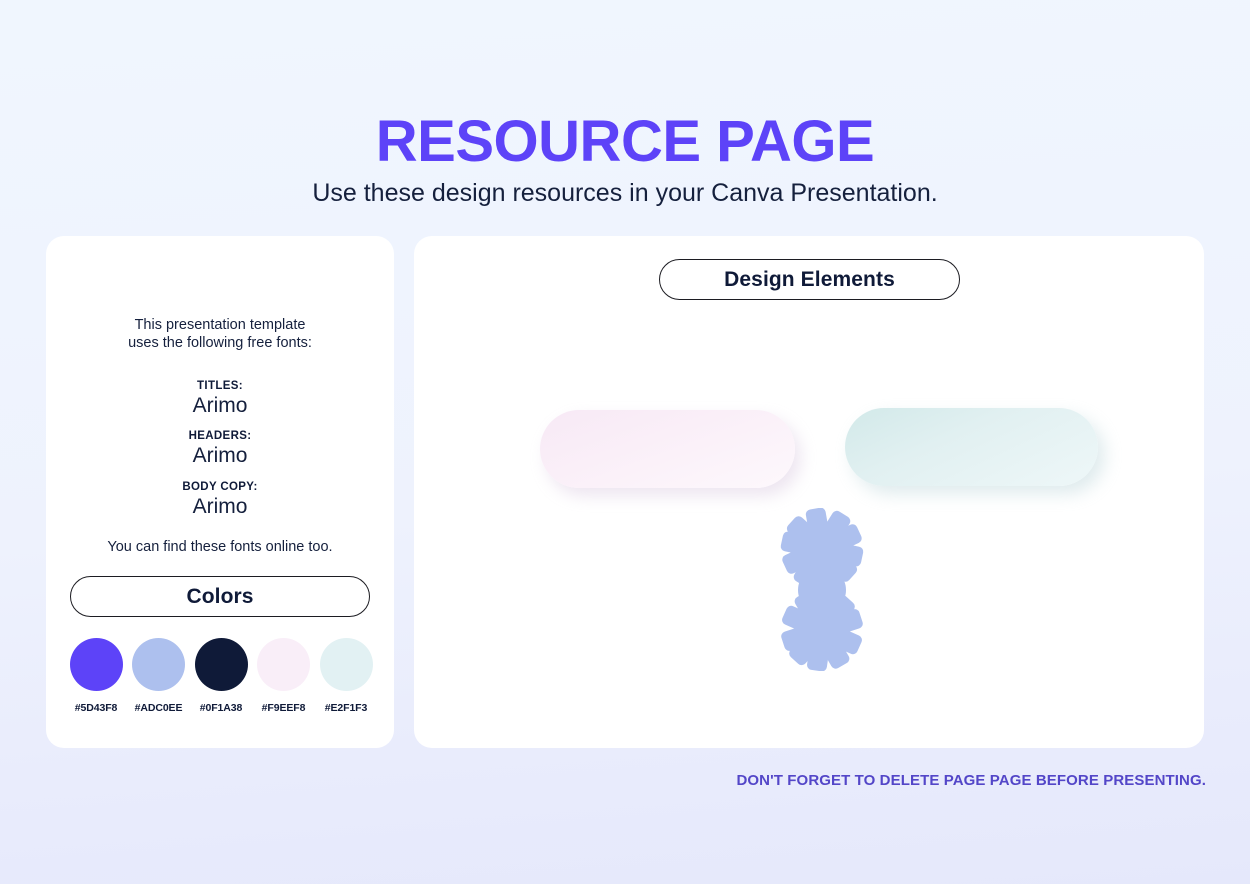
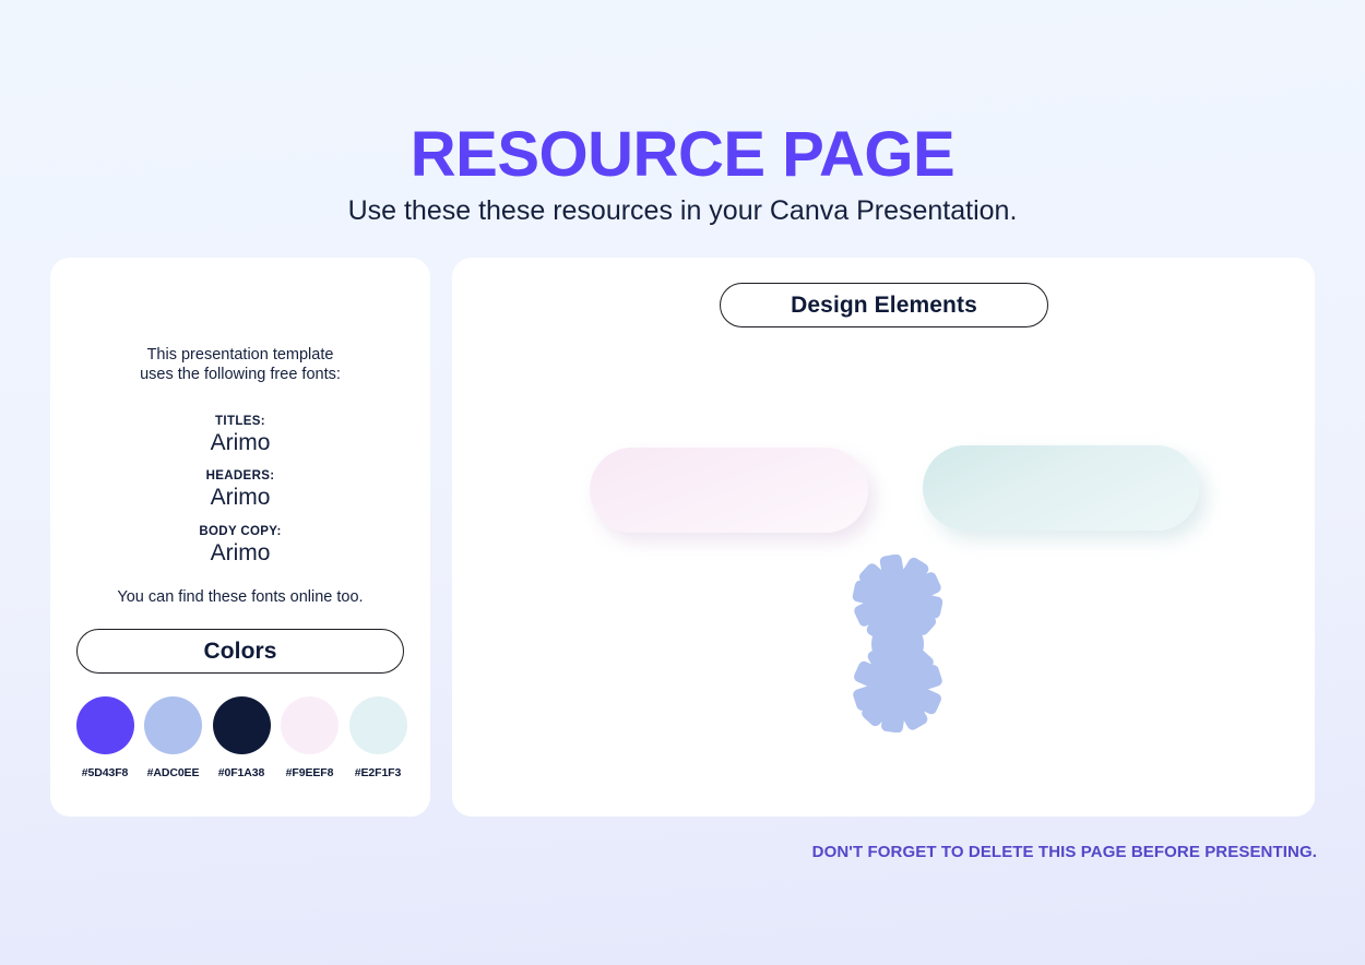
  RESOURCE PAGE
- Use these design resources in your Canva Presentation.
+ Use these these resources in your Canva Presentation.
  This presentation template
  uses the following free fonts:
  TITLES:
  Arimo
  HEADERS:
  Arimo
  BODY COPY:
  Arimo
  You can find these fonts online too.
  Colors
  #5D43F8
  #ADC0EE
  #0F1A38
  #F9EEF8
  #E2F1F3
  Design Elements
- DON'T FORGET TO DELETE PAGE PAGE BEFORE PRESENTING.
+ DON'T FORGET TO DELETE THIS PAGE BEFORE PRESENTING.
